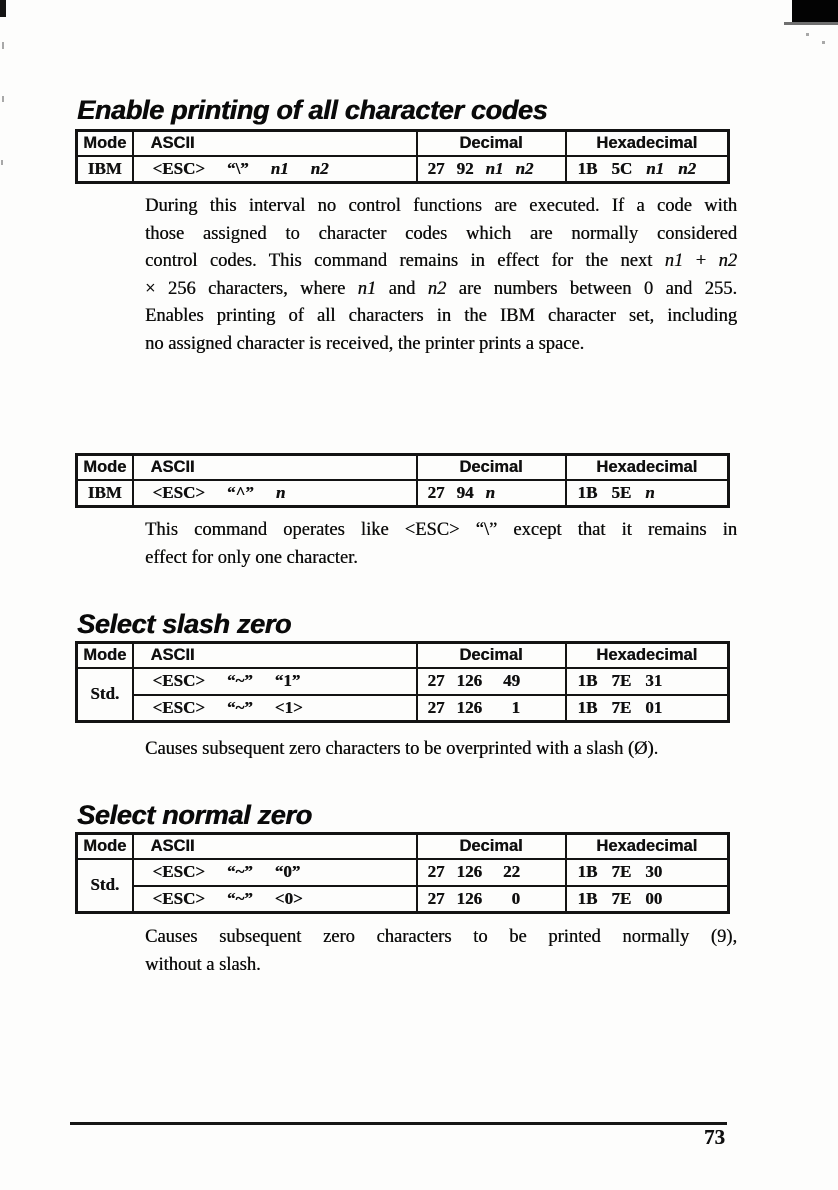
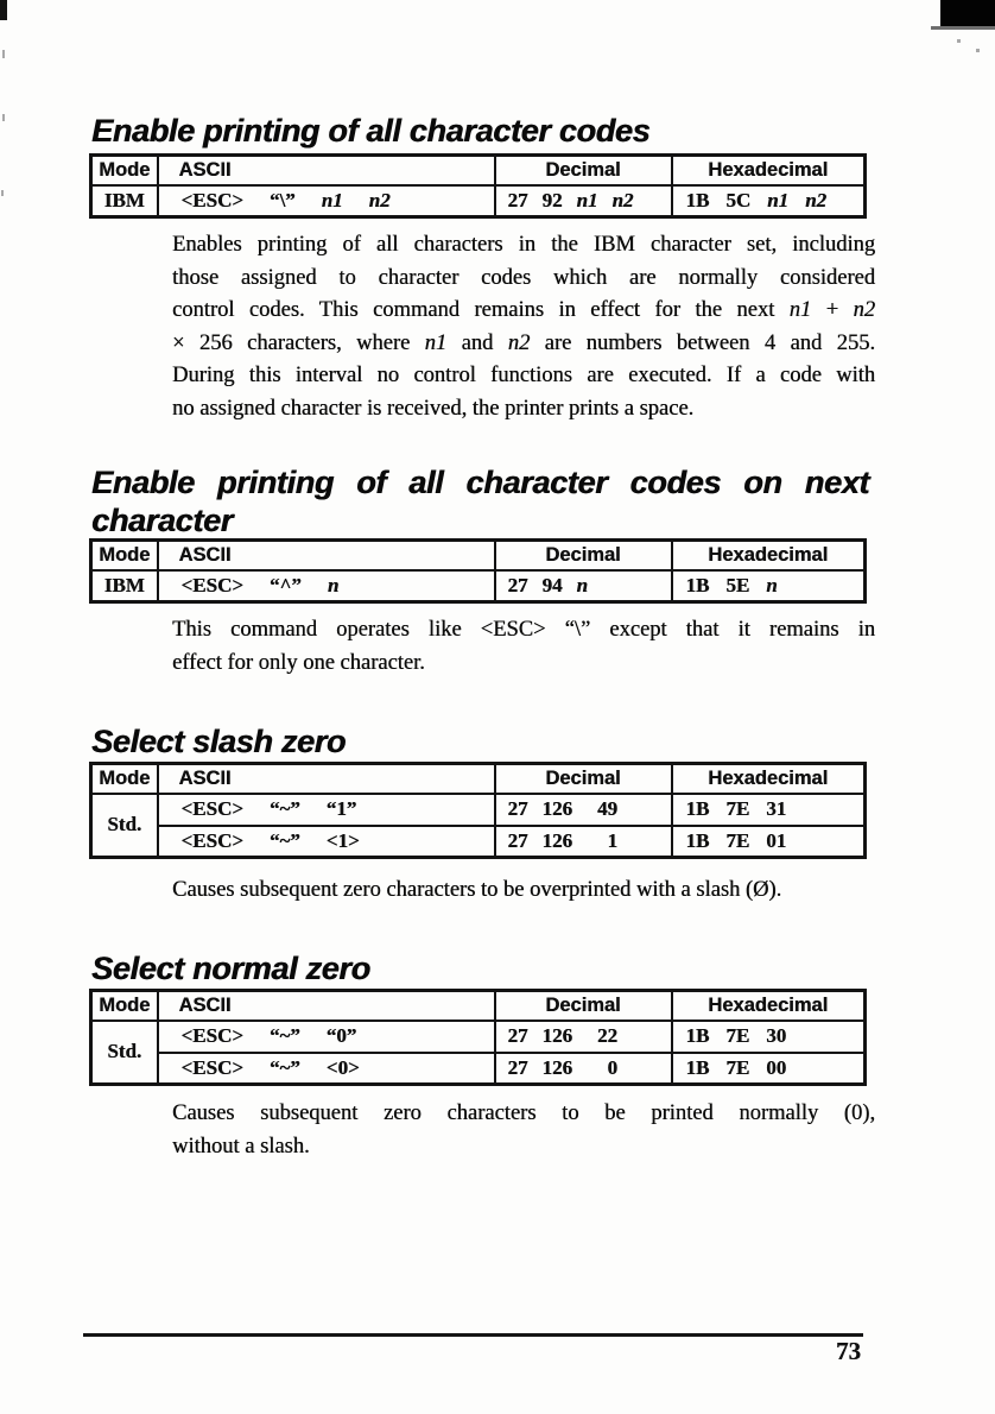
  Enable printing of all character codes
  Mode	ASCII	Decimal	Hexadecimal
  IBM	<ESC> “\” n1 n2	27 92 n1 n2	1B 5C n1 n2
- During this interval no control functions are executed. If a code with
+ Enables printing of all characters in the IBM character set, including
  those assigned to character codes which are normally considered
  control codes. This command remains in effect for the next n1 + n2
- × 256 characters, where n1 and n2 are numbers between 0 and 255.
+ × 256 characters, where n1 and n2 are numbers between 4 and 255.
- Enables printing of all characters in the IBM character set, including
+ During this interval no control functions are executed. If a code with
  no assigned character is received, the printer prints a space.
+ Enable printing of all character codes on next
+ character
  Mode	ASCII	Decimal	Hexadecimal
  IBM	<ESC> “^” n	27 94 n	1B 5E n
  This command operates like <ESC> “\” except that it remains in
  effect for only one character.
  Select slash zero
  Mode	ASCII	Decimal	Hexadecimal
  Std.	<ESC> “~” “1”	27 126 49	1B 7E 31
  <ESC> “~” <1>	27 126 1	1B 7E 01
  Causes subsequent zero characters to be overprinted with a slash (Ø).
  Select normal zero
  Mode	ASCII	Decimal	Hexadecimal
  Std.	<ESC> “~” “0”	27 126 22	1B 7E 30
  <ESC> “~” <0>	27 126 0	1B 7E 00
- Causes subsequent zero characters to be printed normally (9),
+ Causes subsequent zero characters to be printed normally (0),
  without a slash.
  73
